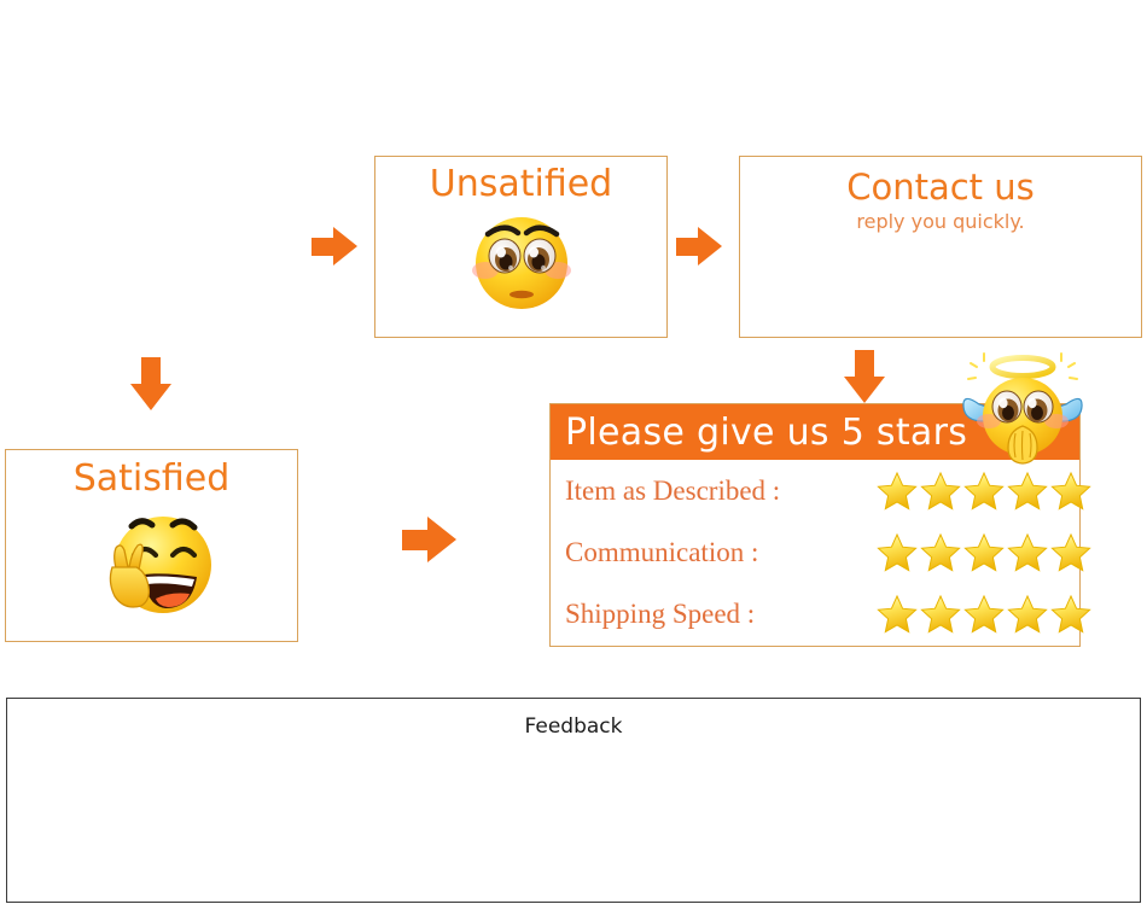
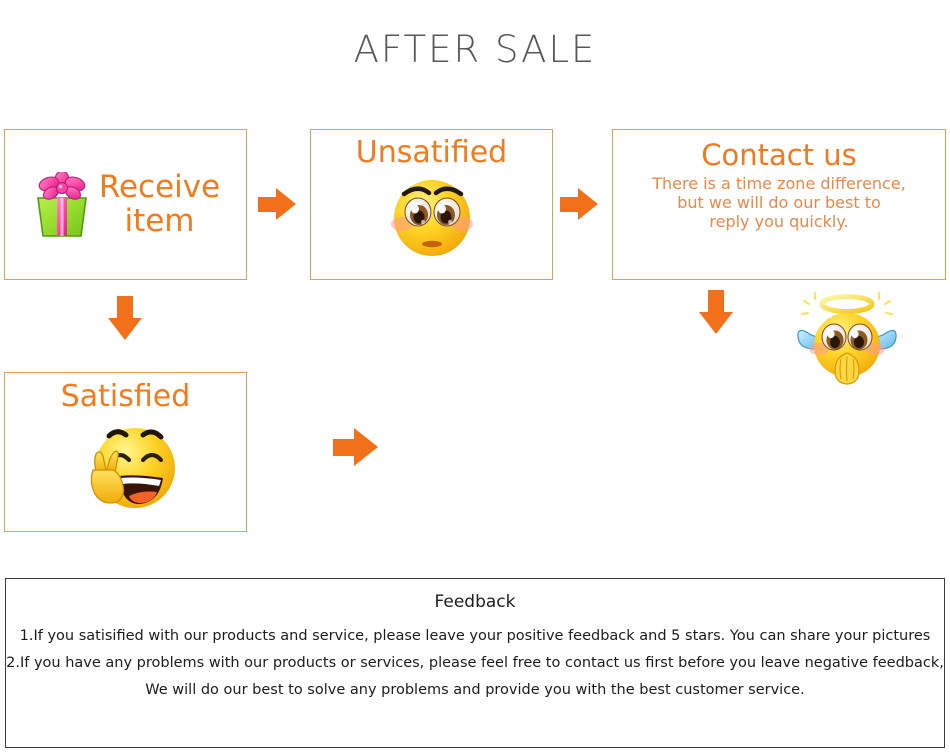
+ AFTER SALE
+ Receive
+ item
  Unsatified
  Contact us
+ There is a time zone difference,
+ but we will do our best to
  reply you quickly.
  Satisfied
- Please give us 5 stars
- Item as Described :
- Communication :
- Shipping Speed :
  Feedback
+ 1.If you satisified with our products and service, please leave your positive feedback and 5 stars. You can share your pictures
+ 2.If you have any problems with our products or services, please feel free to contact us first before you leave negative feedback,
+ We will do our best to solve any problems and provide you with the best customer service.
